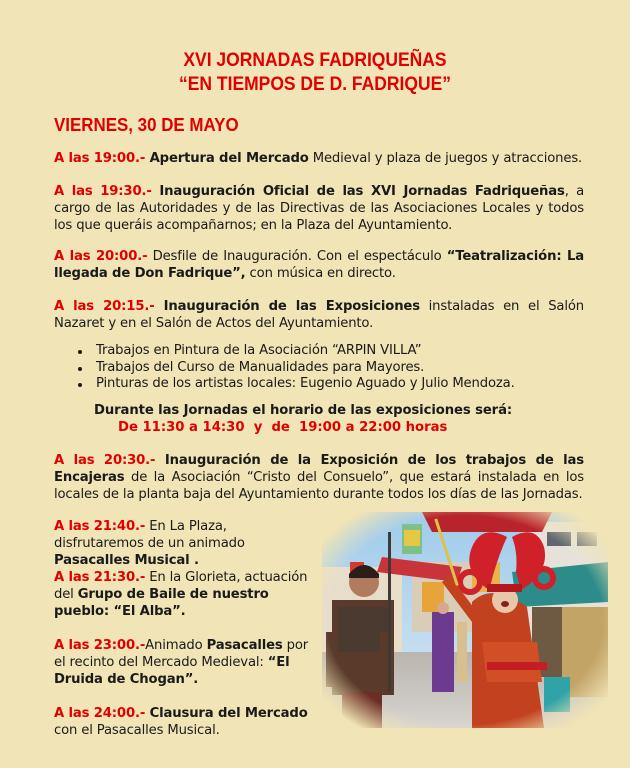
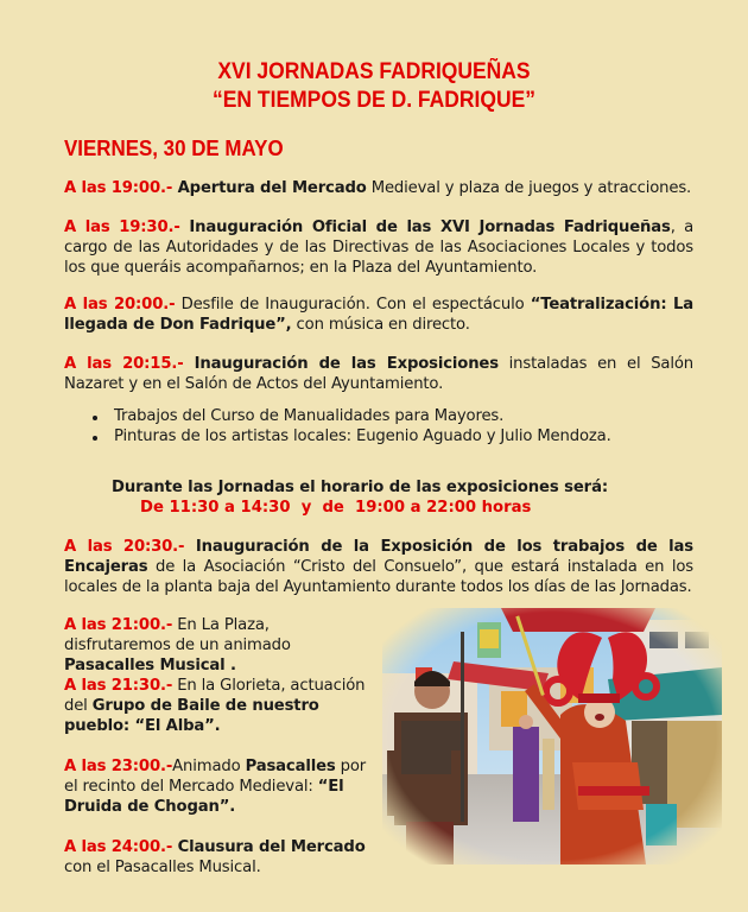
  XVI JORNADAS FADRIQUEÑAS
  “EN TIEMPOS DE D. FADRIQUE”
  VIERNES, 30 DE MAYO
  A las 19:00.- Apertura del Mercado Medieval y plaza de juegos y atracciones.
  A las 19:30.- Inauguración Oficial de las XVI Jornadas Fadriqueñas, a cargo de las Autoridades y de las Directivas de las Asociaciones Locales y todos los que queráis acompañarnos; en la Plaza del Ayuntamiento.
  A las 20:00.- Desfile de Inauguración. Con el espectáculo “Teatralización: La llegada de Don Fadrique”, con música en directo.
  A las 20:15.- Inauguración de las Exposiciones instaladas en el Salón Nazaret y en el Salón de Actos del Ayuntamiento.
- Trabajos en Pintura de la Asociación “ARPIN VILLA”
  Trabajos del Curso de Manualidades para Mayores.
  Pinturas de los artistas locales: Eugenio Aguado y Julio Mendoza.
  Durante las Jornadas el horario de las exposiciones será:
  De 11:30 a 14:30 y de 19:00 a 22:00 horas
  A las 20:30.- Inauguración de la Exposición de los trabajos de las Encajeras de la Asociación “Cristo del Consuelo”, que estará instalada en los locales de la planta baja del Ayuntamiento durante todos los días de las Jornadas.
- A las 21:40.- En La Plaza, disfrutaremos de un animado Pasacalles Musical .
+ A las 21:00.- En La Plaza, disfrutaremos de un animado Pasacalles Musical .
  A las 21:30.- En la Glorieta, actuación del Grupo de Baile de nuestro pueblo: “El Alba”.
  A las 23:00.-Animado Pasacalles por el recinto del Mercado Medieval: “El Druida de Chogan”.
  A las 24:00.- Clausura del Mercado con el Pasacalles Musical.
